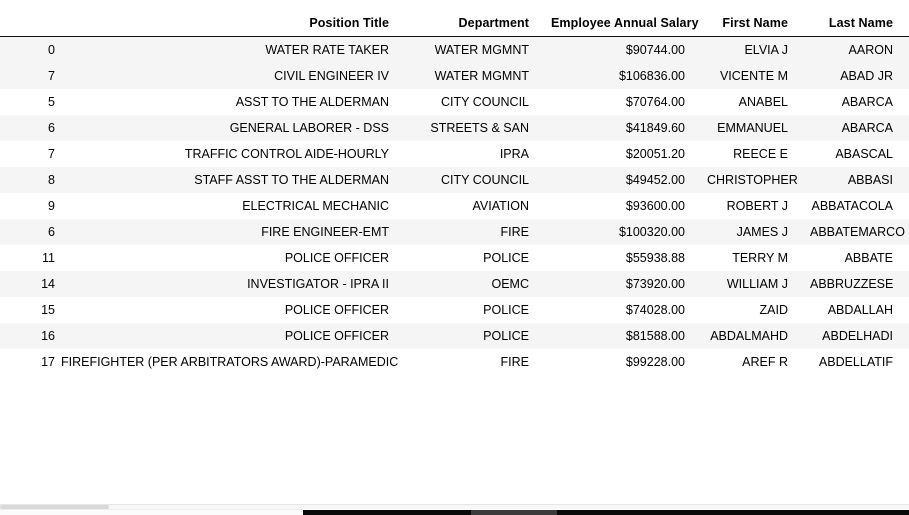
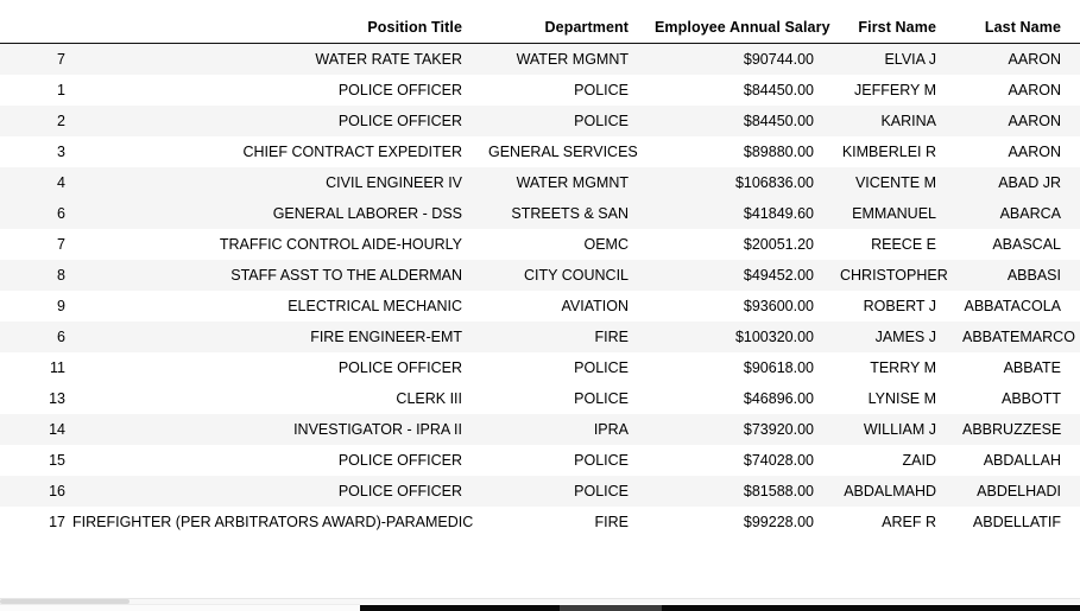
  	Position Title	Department	Employee Annual Salary	First Name	Last Name
- 0	WATER RATE TAKER	WATER MGMNT	$90744.00	ELVIA J	AARON
+ 7	WATER RATE TAKER	WATER MGMNT	$90744.00	ELVIA J	AARON
+ 1	POLICE OFFICER	POLICE	$84450.00	JEFFERY M	AARON
+ 2	POLICE OFFICER	POLICE	$84450.00	KARINA	AARON
+ 3	CHIEF CONTRACT EXPEDITER	GENERAL SERVICES	$89880.00	KIMBERLEI R	AARON
- 7	CIVIL ENGINEER IV	WATER MGMNT	$106836.00	VICENTE M	ABAD JR
+ 4	CIVIL ENGINEER IV	WATER MGMNT	$106836.00	VICENTE M	ABAD JR
- 5	ASST TO THE ALDERMAN	CITY COUNCIL	$70764.00	ANABEL	ABARCA
  6	GENERAL LABORER - DSS	STREETS & SAN	$41849.60	EMMANUEL	ABARCA
- 7	TRAFFIC CONTROL AIDE-HOURLY	IPRA	$20051.20	REECE E	ABASCAL
+ 7	TRAFFIC CONTROL AIDE-HOURLY	OEMC	$20051.20	REECE E	ABASCAL
  8	STAFF ASST TO THE ALDERMAN	CITY COUNCIL	$49452.00	CHRISTOPHER	ABBASI
  9	ELECTRICAL MECHANIC	AVIATION	$93600.00	ROBERT J	ABBATACOLA
  6	FIRE ENGINEER-EMT	FIRE	$100320.00	JAMES J	ABBATEMARCO
- 11	POLICE OFFICER	POLICE	$55938.88	TERRY M	ABBATE
+ 11	POLICE OFFICER	POLICE	$90618.00	TERRY M	ABBATE
+ 13	CLERK III	POLICE	$46896.00	LYNISE M	ABBOTT
- 14	INVESTIGATOR - IPRA II	OEMC	$73920.00	WILLIAM J	ABBRUZZESE
+ 14	INVESTIGATOR - IPRA II	IPRA	$73920.00	WILLIAM J	ABBRUZZESE
  15	POLICE OFFICER	POLICE	$74028.00	ZAID	ABDALLAH
  16	POLICE OFFICER	POLICE	$81588.00	ABDALMAHD	ABDELHADI
  17	FIREFIGHTER (PER ARBITRATORS AWARD)-PARAMEDIC	FIRE	$99228.00	AREF R	ABDELLATIF
